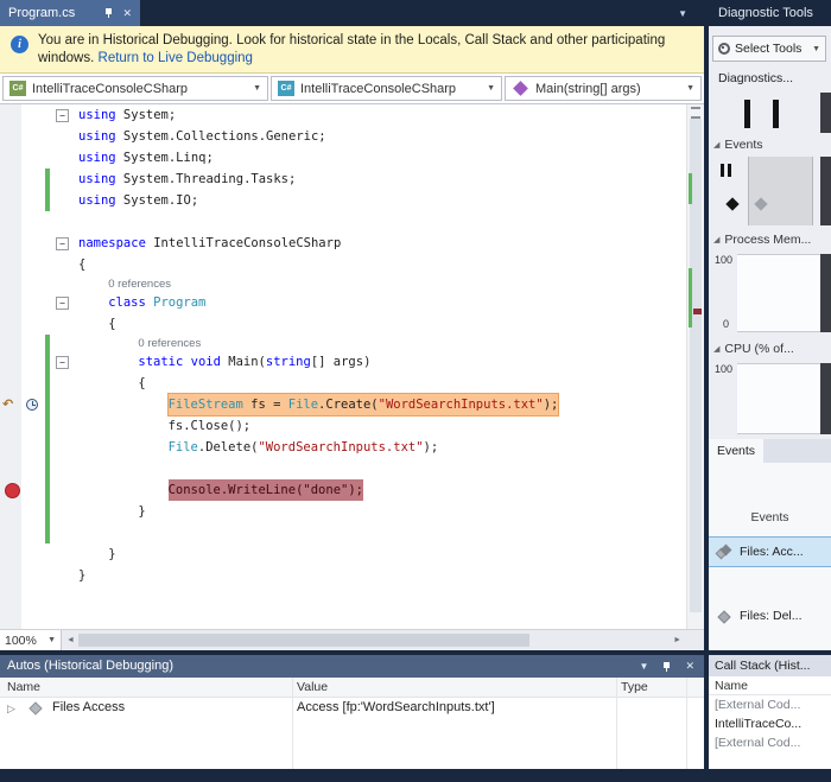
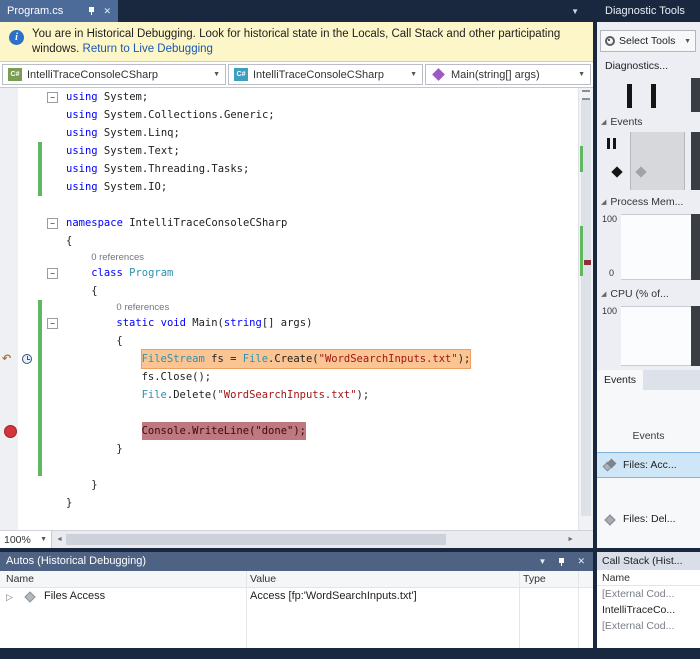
  Program.cs
  ✕
  ▼
  i
  You are in Historical Debugging. Look for historical state in the Locals, Call Stack and other participating windows. Return to Live Debugging
  IntelliTraceConsoleCSharp
  IntelliTraceConsoleCSharp
  Main(string[] args)
  −
  using System;
  using System.Collections.Generic;
  using System.Linq;
+ using System.Text;
  using System.Threading.Tasks;
  using System.IO;
  −
  namespace IntelliTraceConsoleCSharp
  {
  0 references
  −
  class Program
  {
  0 references
  −
  static void Main(string[] args)
  {
  ↶
  FileStream fs = File.Create("WordSearchInputs.txt");
  fs.Close();
  File.Delete("WordSearchInputs.txt");
  Console.WriteLine("done");
  }
  }
  }
  100%
  Diagnostic Tools
  Select Tools
  Diagnostics...
  Events
  Process Mem...
  100
  0
  CPU (% of...
  100
  Events
  Events
  Files: Acc...
  Files: Del...
  Autos (Historical Debugging)
  ▼
  ✕
  Name
  Value
  Type
  ▷
  Files Access
  Access [fp:'WordSearchInputs.txt']
  Call Stack (Hist...
  Name
  [External Cod...
  IntelliTraceCo...
  [External Cod...
